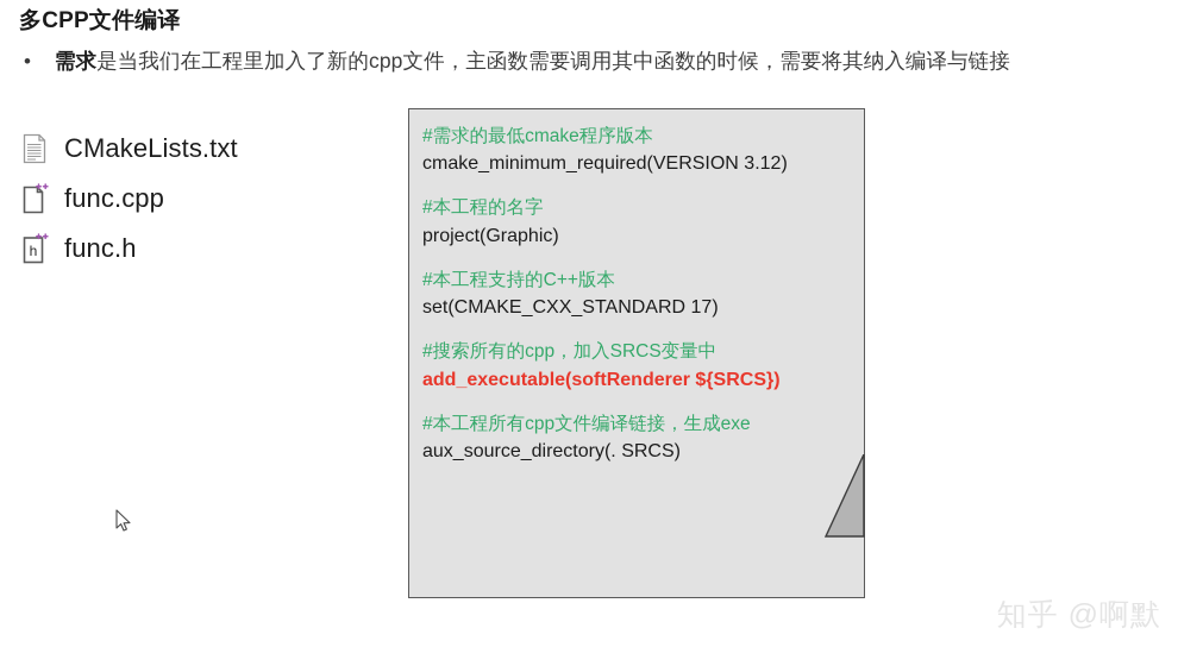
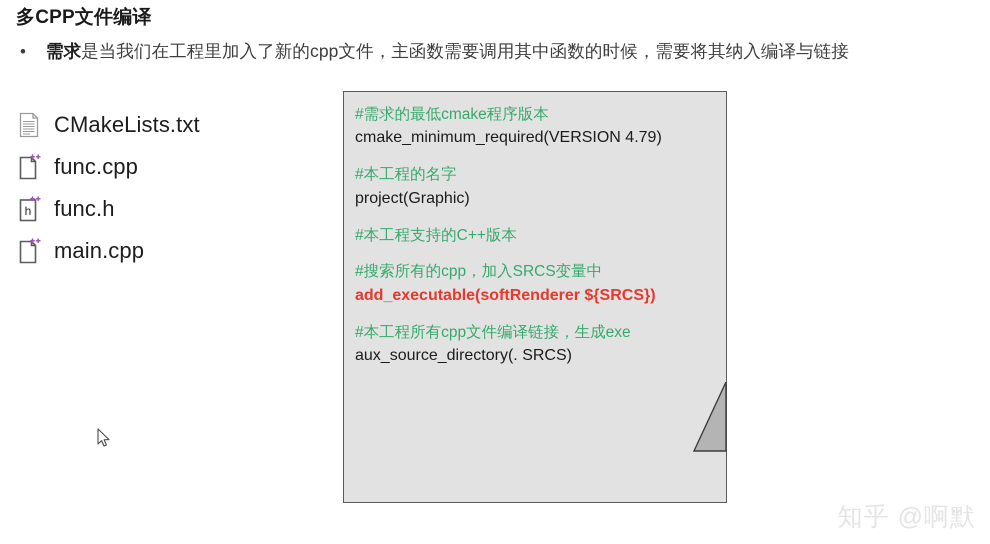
  多CPP文件编译
  •
  需求
  是当我们在工程里加入了新的cpp文件，主函数需要调用其中函数的时候，需要将其纳入编译与链接
  CMakeLists.txt
  func.cpp
  h
  func.h
+ main.cpp
  #需求的最低cmake程序版本
- cmake_minimum_required(VERSION 3.12)
+ cmake_minimum_required(VERSION 4.79)
  #本工程的名字
  project(Graphic)
  #本工程支持的C++版本
- set(CMAKE_CXX_STANDARD 17)
  #搜索所有的cpp，加入SRCS变量中
  add_executable(softRenderer ${SRCS})
  #本工程所有cpp文件编译链接，生成exe
  aux_source_directory(. SRCS)
  知乎 @啊默
